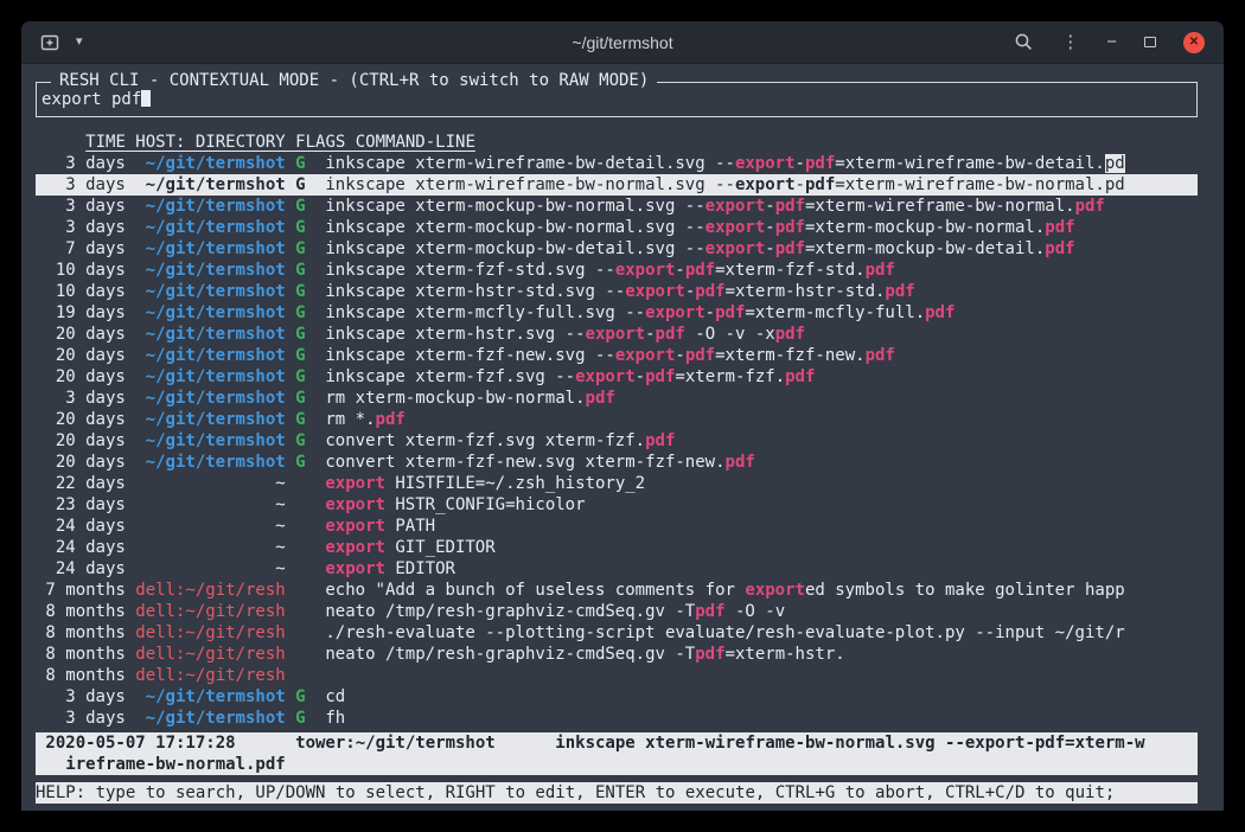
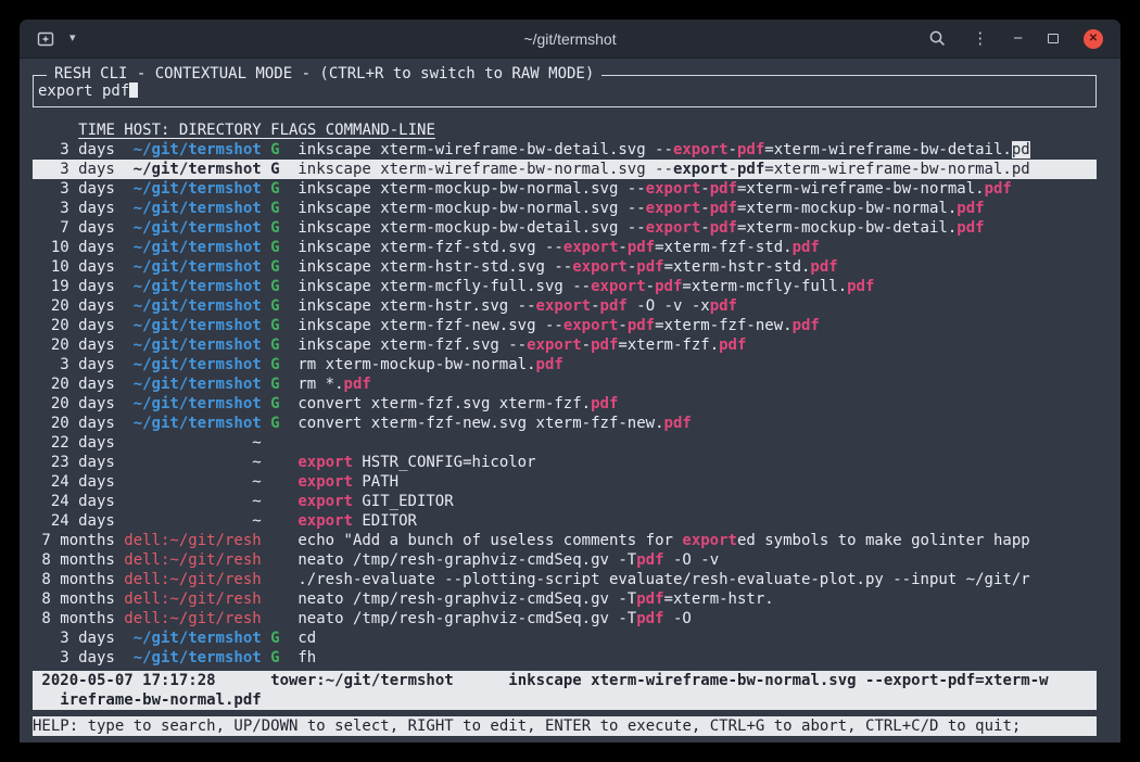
  ▾
  ~/git/termshot
  ⋮
  −
  ✕
  RESH CLI - CONTEXTUAL MODE - (CTRL+R to switch to RAW MODE)
  export pdf
  TIME HOST: DIRECTORY FLAGS COMMAND-LINE
  3 days
  ~/git/termshot
  G
  inkscape xterm-wireframe-bw-detail.svg --export-pdf=xterm-wireframe-bw-detail.pd
  3 days
  ~/git/termshot
  G
  inkscape xterm-wireframe-bw-normal.svg --export-pdf=xterm-wireframe-bw-normal.pd
  3 days
  ~/git/termshot
  G
  inkscape xterm-mockup-bw-normal.svg --export-pdf=xterm-wireframe-bw-normal.pdf
  3 days
  ~/git/termshot
  G
  inkscape xterm-mockup-bw-normal.svg --export-pdf=xterm-mockup-bw-normal.pdf
  7 days
  ~/git/termshot
  G
  inkscape xterm-mockup-bw-detail.svg --export-pdf=xterm-mockup-bw-detail.pdf
  10 days
  ~/git/termshot
  G
  inkscape xterm-fzf-std.svg --export-pdf=xterm-fzf-std.pdf
  10 days
  ~/git/termshot
  G
  inkscape xterm-hstr-std.svg --export-pdf=xterm-hstr-std.pdf
  19 days
  ~/git/termshot
  G
  inkscape xterm-mcfly-full.svg --export-pdf=xterm-mcfly-full.pdf
  20 days
  ~/git/termshot
  G
  inkscape xterm-hstr.svg --export-pdf -O -v -xpdf
  20 days
  ~/git/termshot
  G
  inkscape xterm-fzf-new.svg --export-pdf=xterm-fzf-new.pdf
  20 days
  ~/git/termshot
  G
  inkscape xterm-fzf.svg --export-pdf=xterm-fzf.pdf
  3 days
  ~/git/termshot
  G
  rm xterm-mockup-bw-normal.pdf
  20 days
  ~/git/termshot
  G
  rm *.pdf
  20 days
  ~/git/termshot
  G
  convert xterm-fzf.svg xterm-fzf.pdf
  20 days
  ~/git/termshot
  G
  convert xterm-fzf-new.svg xterm-fzf-new.pdf
  22 days
  ~
- export HISTFILE=~/.zsh_history_2
  23 days
  ~
  export HSTR_CONFIG=hicolor
  24 days
  ~
  export PATH
  24 days
  ~
  export GIT_EDITOR
  24 days
  ~
  export EDITOR
  7 months
  dell:~/git/resh
  echo "Add a bunch of useless comments for exported symbols to make golinter happ
  8 months
  dell:~/git/resh
  neato /tmp/resh-graphviz-cmdSeq.gv -Tpdf -O -v
  8 months
  dell:~/git/resh
  ./resh-evaluate --plotting-script evaluate/resh-evaluate-plot.py --input ~/git/r
  8 months
  dell:~/git/resh
  neato /tmp/resh-graphviz-cmdSeq.gv -Tpdf=xterm-hstr.
  8 months
  dell:~/git/resh
+ neato /tmp/resh-graphviz-cmdSeq.gv -Tpdf -O
  3 days
  ~/git/termshot
  G
  cd
  3 days
  ~/git/termshot
  G
  fh
  2020-05-07 17:17:28 tower:~/git/termshot inkscape xterm-wireframe-bw-normal.svg --export-pdf=xterm-w
  ireframe-bw-normal.pdf
  HELP: type to search, UP/DOWN to select, RIGHT to edit, ENTER to execute, CTRL+G to abort, CTRL+C/D to quit;
